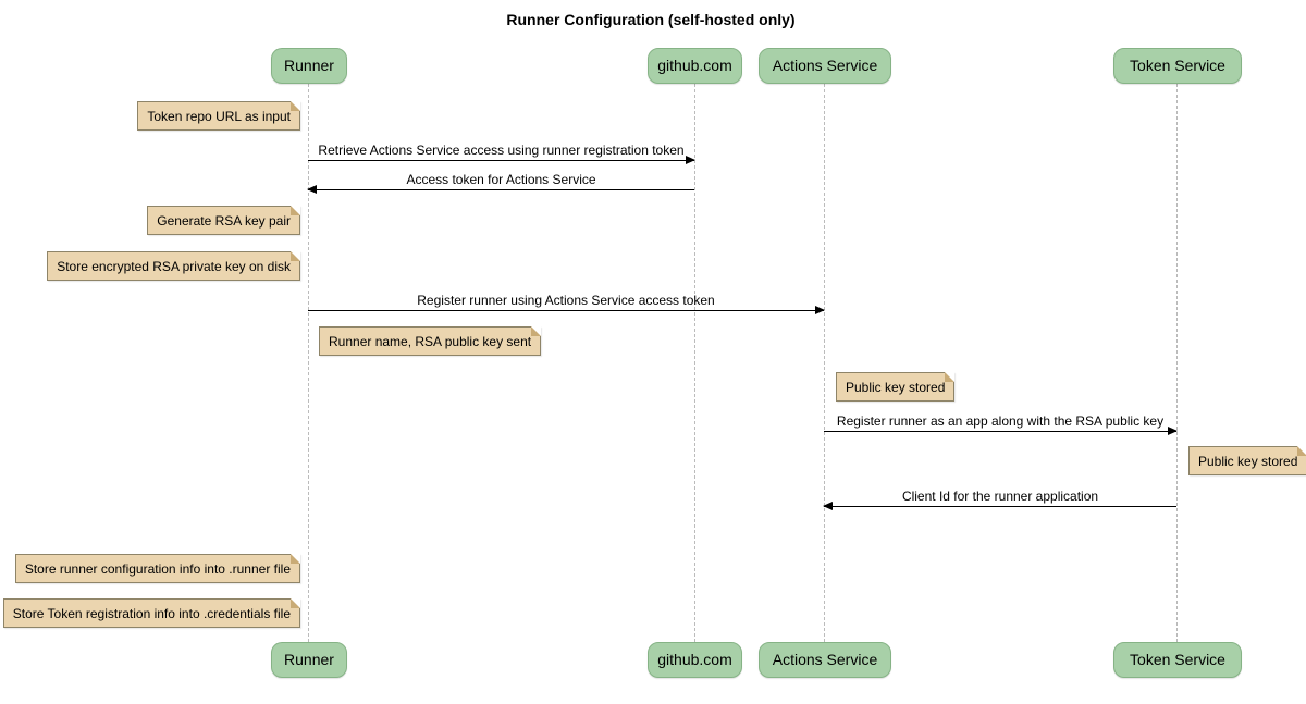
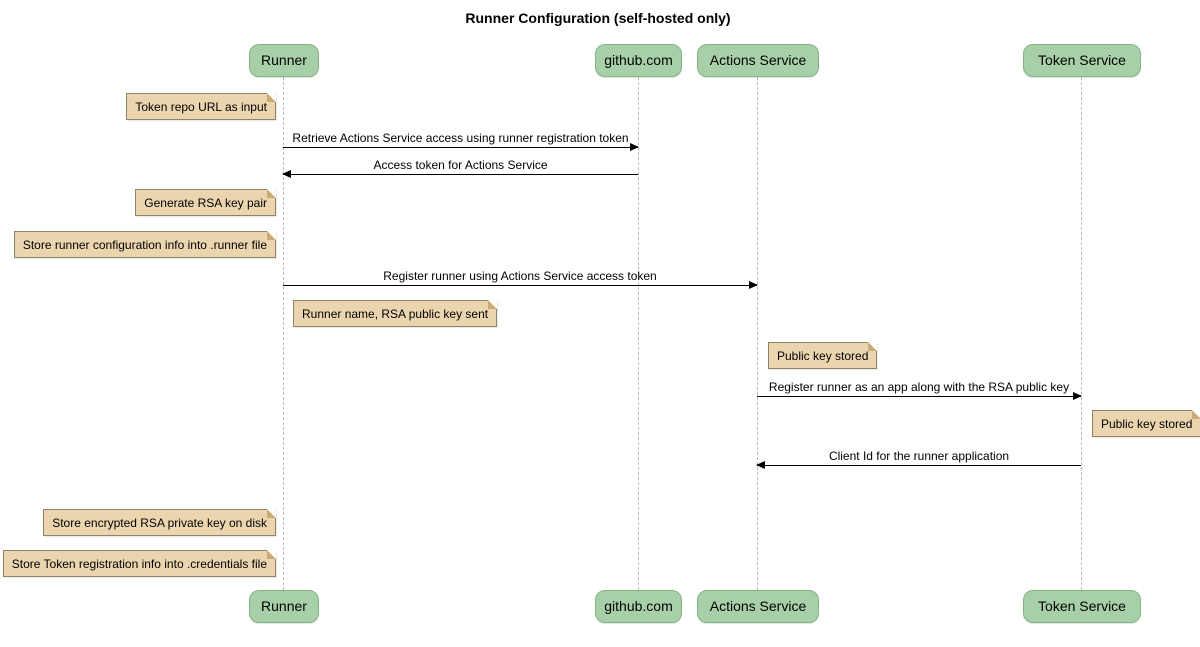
  Runner Configuration (self-hosted only)
  Runner
  github.com
  Actions Service
  Token Service
  Runner
  github.com
  Actions Service
  Token Service
  Retrieve Actions Service access using runner registration token
  Access token for Actions Service
  Register runner using Actions Service access token
  Register runner as an app along with the RSA public key
  Client Id for the runner application
  Token repo URL as input
  Generate RSA key pair
- Store encrypted RSA private key on disk
+ Store runner configuration info into .runner file
  Runner name, RSA public key sent
  Public key stored
  Public key stored
- Store runner configuration info into .runner file
+ Store encrypted RSA private key on disk
  Store Token registration info into .credentials file
